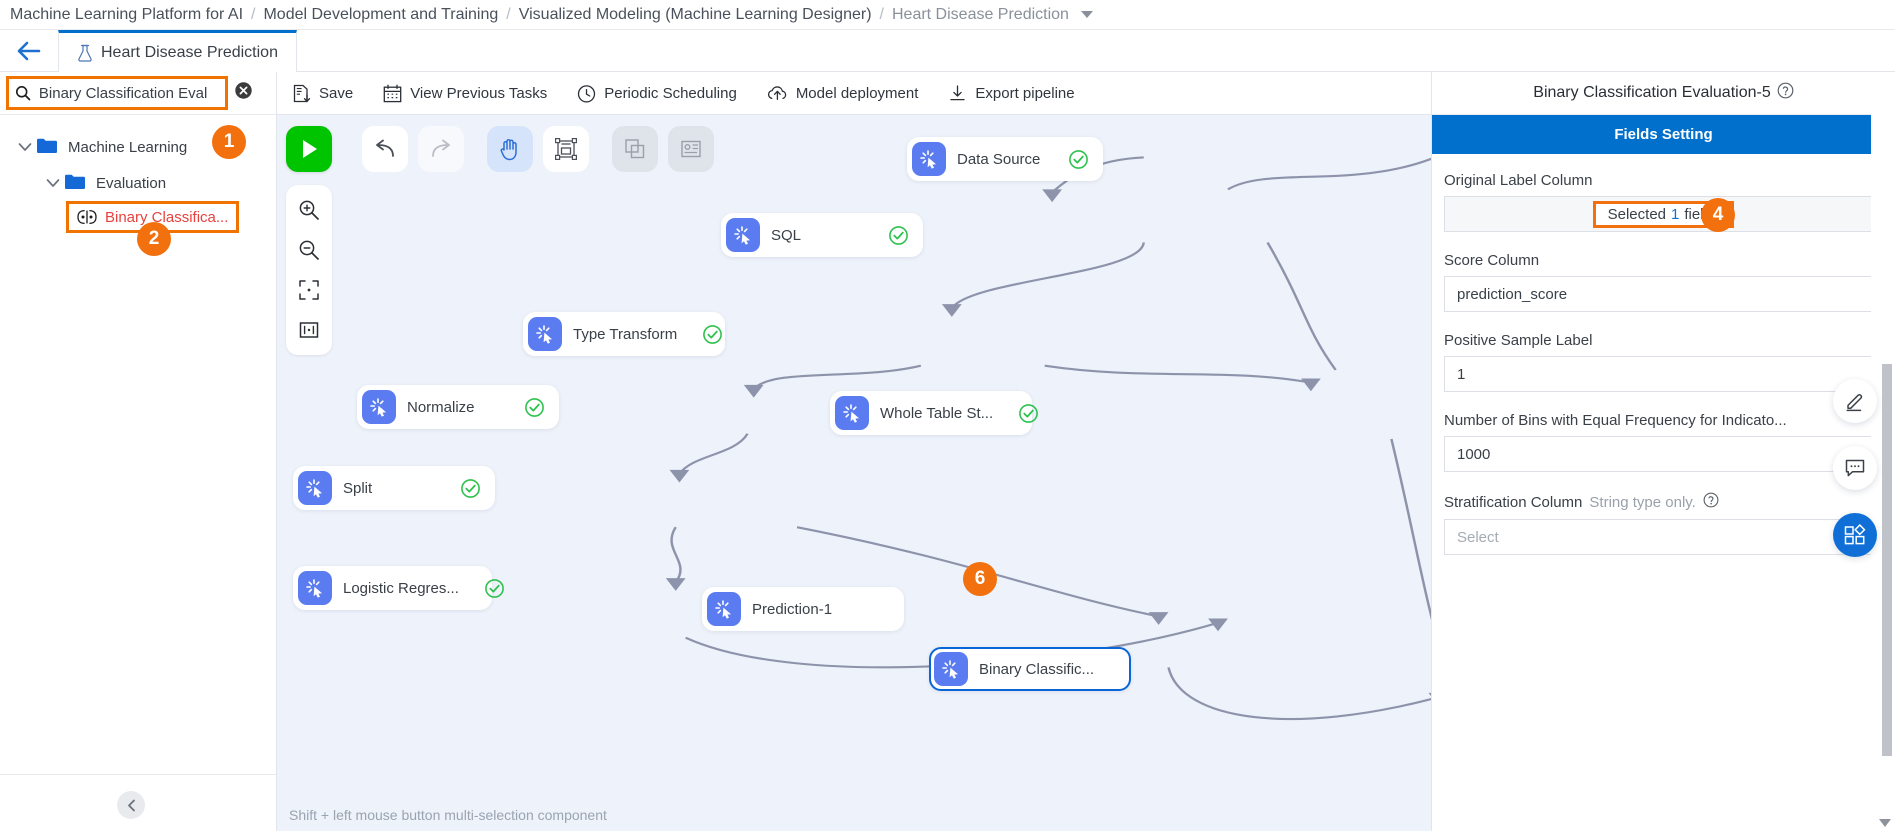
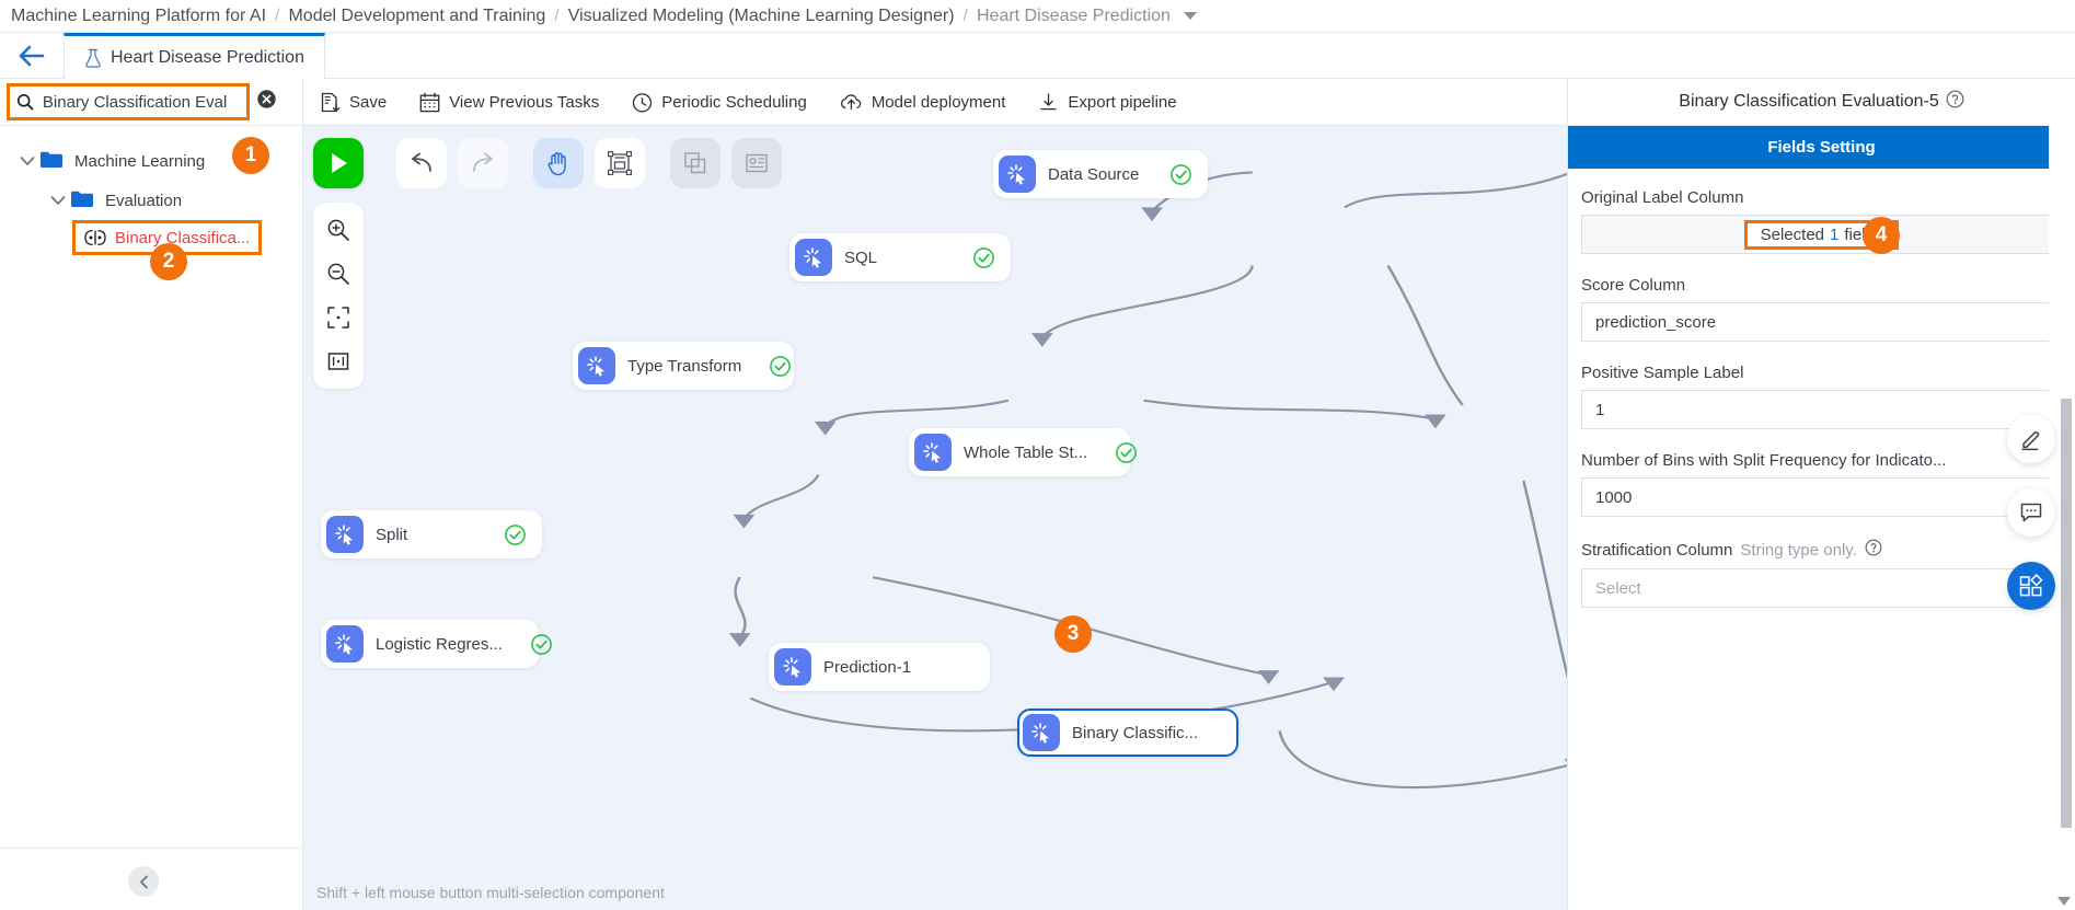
  Machine Learning Platform for AI
  /
  Model Development and Training
  /
  Visualized Modeling (Machine Learning Designer)
  /
  Heart Disease Prediction
  Heart Disease Prediction
  Binary Classification Eval
  Machine Learning
  Evaluation
  Binary Classifica...
  1
  2
  Save
  View Previous Tasks
  Periodic Scheduling
  Model deployment
  Export pipeline
  Data Source
  SQL
  Type Transform
- Normalize
  Whole Table St...
  Split
  Logistic Regres...
  Prediction-1
  Binary Classific...
- 6
+ 3
  Shift + left mouse button multi-selection component
  Binary Classification Evaluation-5
  Fields Setting
  Original Label Column
  Selected
  1
  4
  Score Column
  prediction_score
  Positive Sample Label
  1
- Number of Bins with Equal Frequency for Indicato...
+ Number of Bins with Split Frequency for Indicato...
  1000
  Stratification Column
  String type only.
  Select
